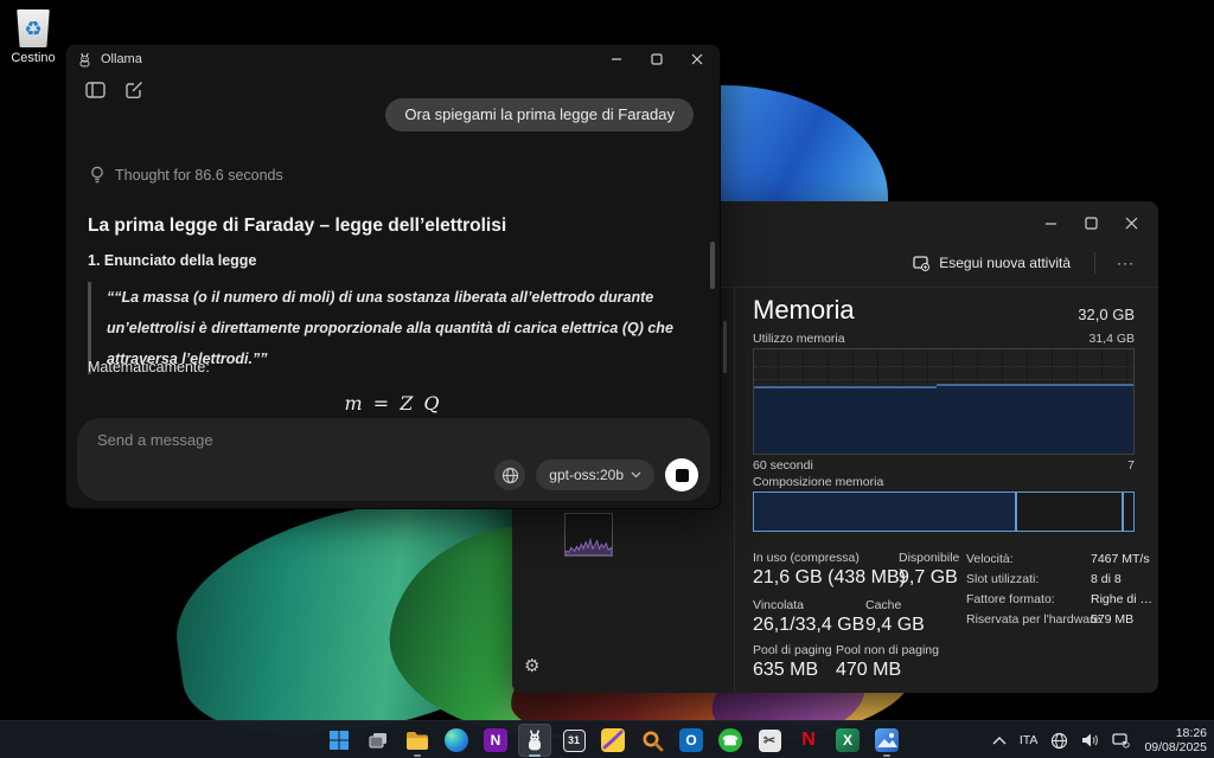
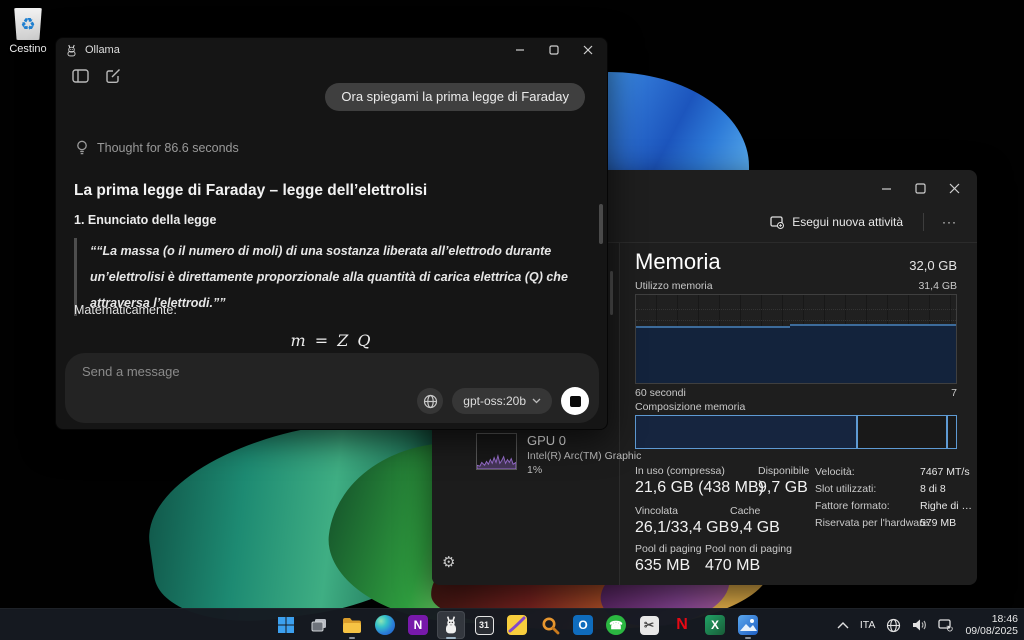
  ♻
  Cestino
  Esegui nuova attività
  ···
+ GPU 0
+ Intel(R) Arc(TM) Graphic
+ 1%
  ⚙
  Memoria
  32,0 GB
  Utilizzo memoria
  31,4 GB
  60 secondi
  7
  Composizione memoria
  In uso (compressa)
  21,6 GB (438 MB)
  Disponibile
  9,7 GB
  Vincolata
  26,1/33,4 GB
  Cache
  9,4 GB
  Pool di paging
  635 MB
  Pool non di paging
  470 MB
  Velocità:
  7467 MT/s
  Slot utilizzati:
  8 di 8
  Fattore formato:
  Righe di …
  Riservata per l'hardware:
  579 MB
  Ollama
  Ora spiegami la prima legge di Faraday
  Thought for 86.6 seconds
  La prima legge di Faraday – legge dell’elettrolisi
  1. Enunciato della legge
  ““La massa (o il numero di moli) di una sostanza liberata all’elettrodo durante un’elettrolisi è direttamente proporzionale alla quantità di carica elettrica (Q) che attraversa l’elettrodi.””
  Matematicamente:
  m = Z Q
  Send a message
  gpt-oss:20b
  N
  31
  O
  ☎
  ✂
  N
  X
  ITA
  ↻
- 18:26
+ 18:46
  09/08/2025
